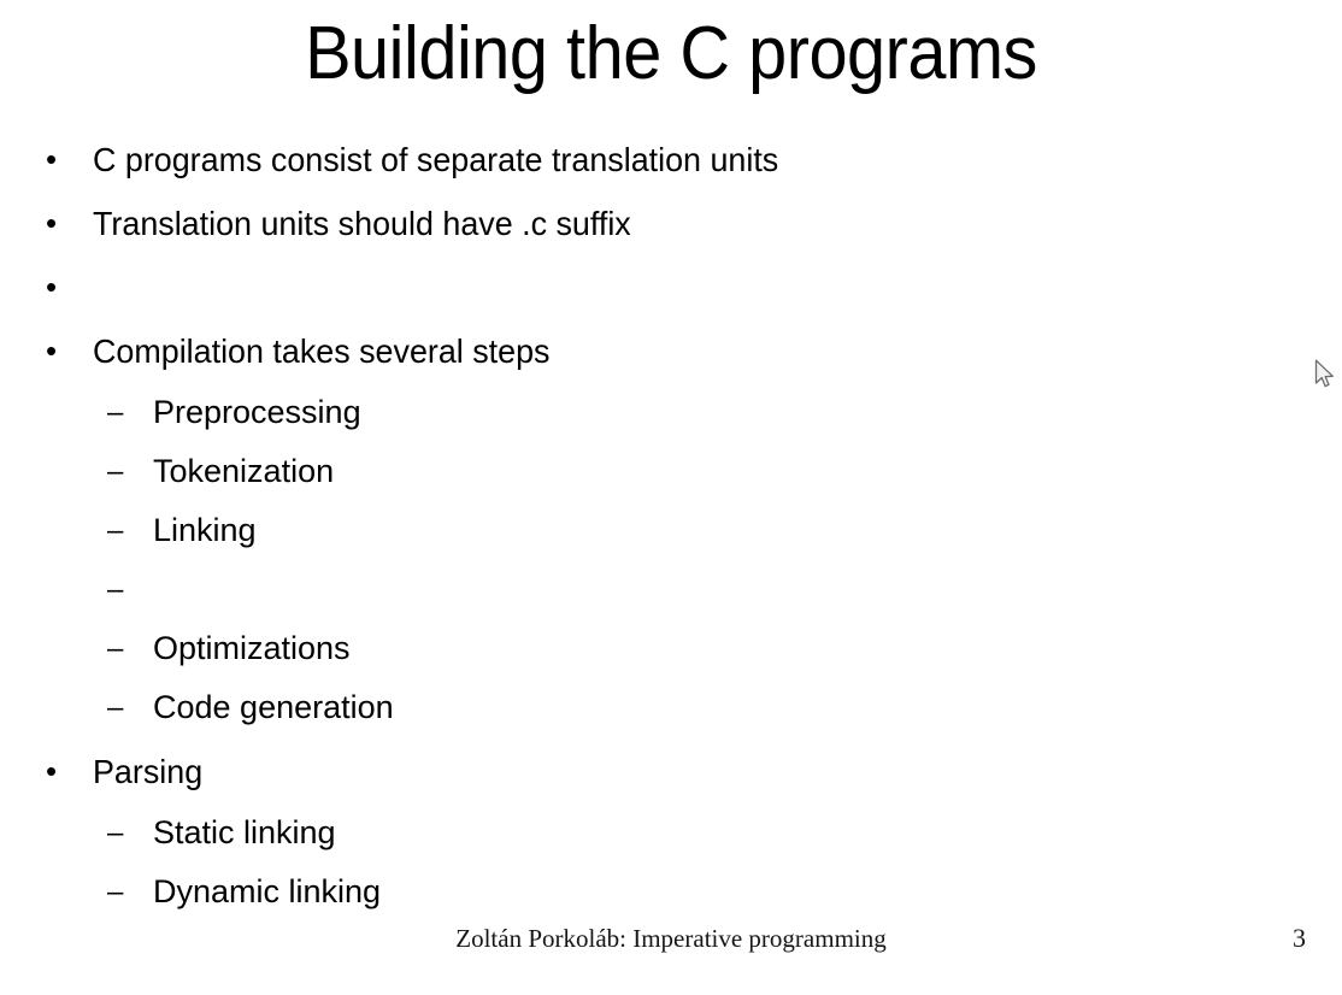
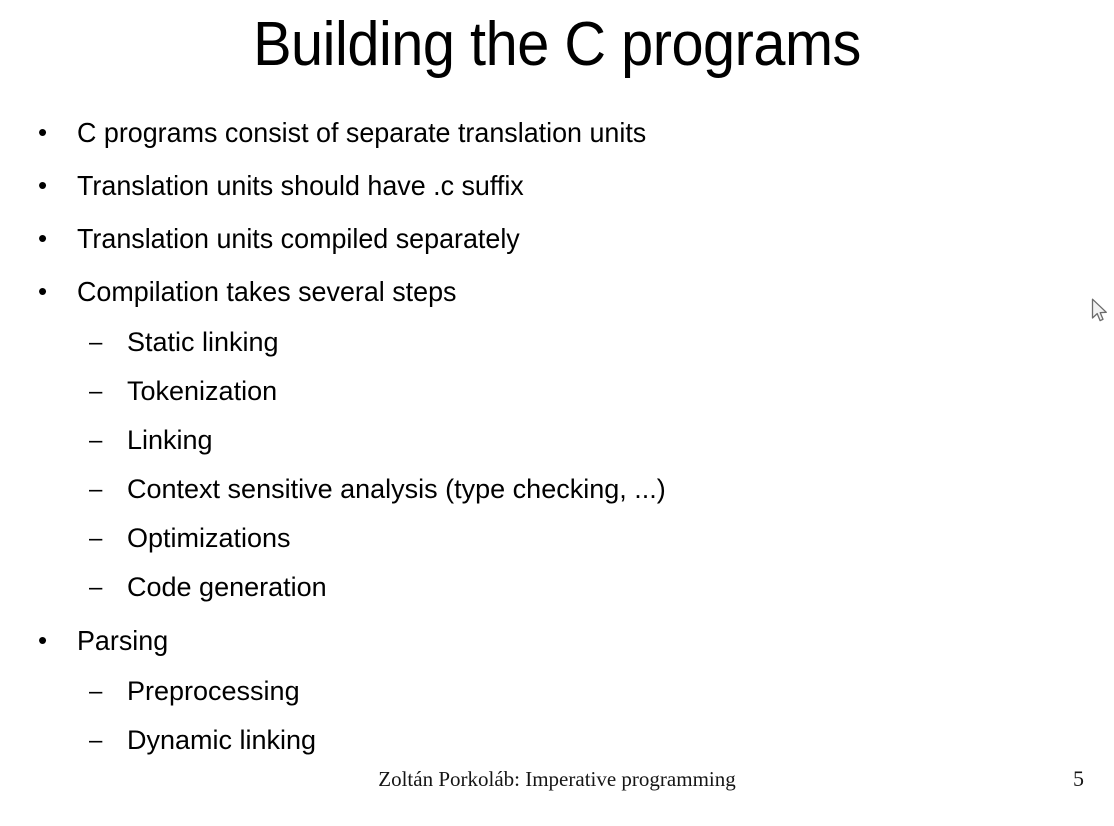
  Building the C programs
  •
  C programs consist of separate translation units
  •
  Translation units should have .c suffix
  •
+ Translation units compiled separately
  •
  Compilation takes several steps
  –
- Preprocessing
+ Static linking
  –
  Tokenization
  –
  Linking
  –
+ Context sensitive analysis (type checking, ...)
  –
  Optimizations
  –
  Code generation
  •
  Parsing
  –
- Static linking
+ Preprocessing
  –
  Dynamic linking
  Zoltán Porkoláb: Imperative programming
- 3
+ 5
